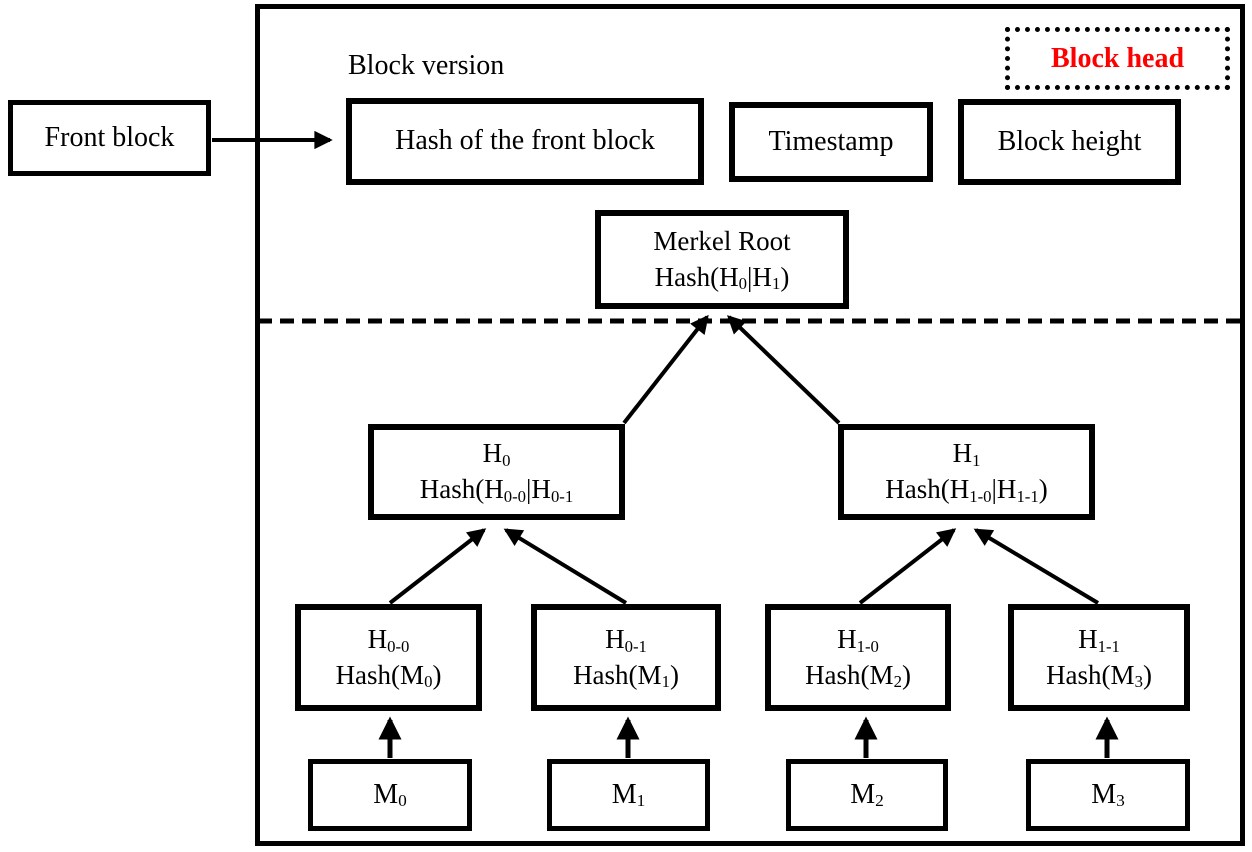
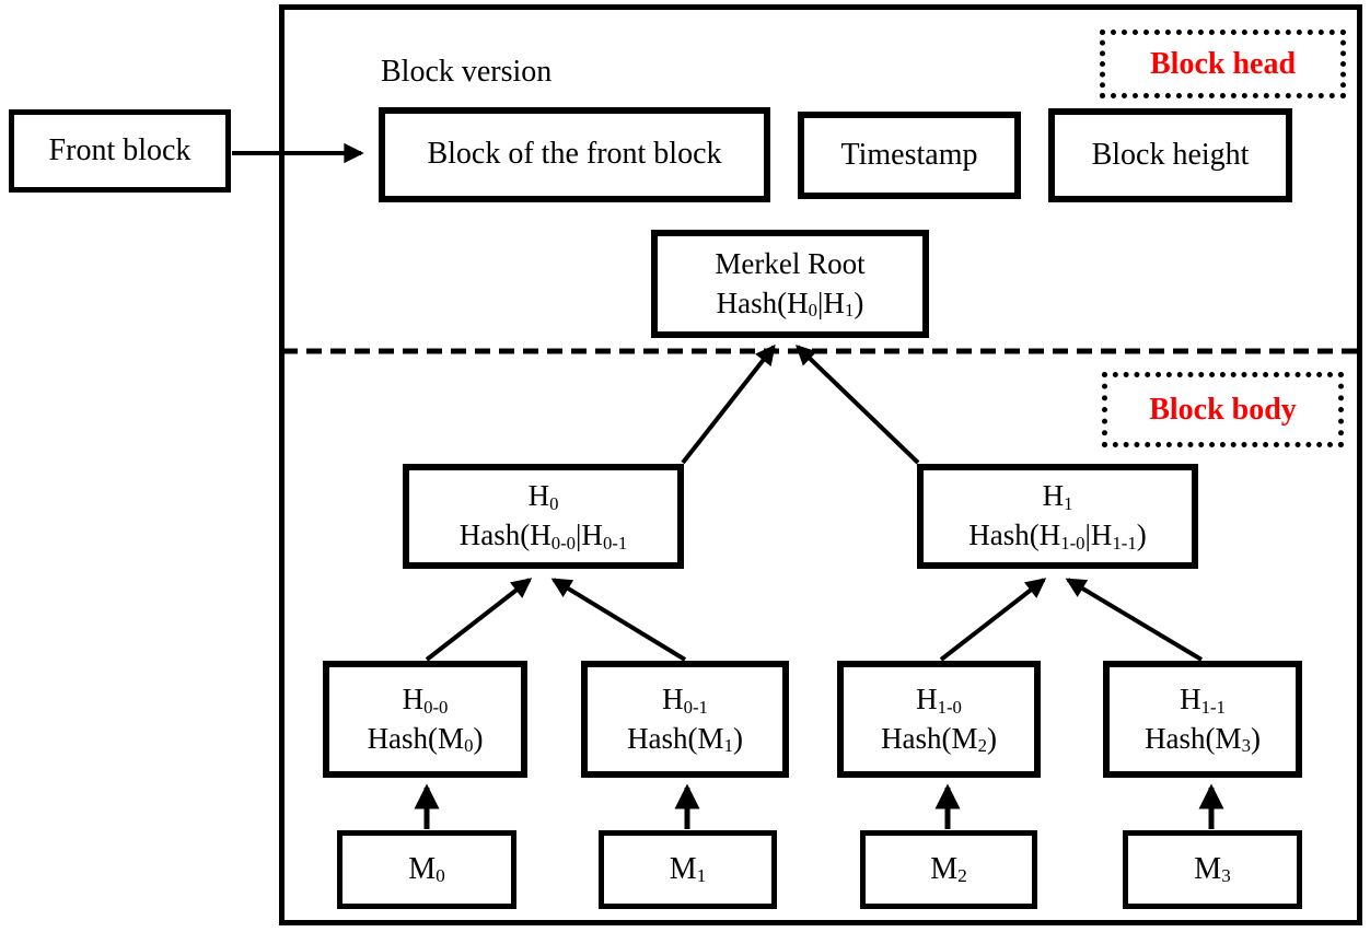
  Front block
  Block version
- Hash of the front block
+ Block of the front block
  Timestamp
  Block height
  Block head
  Merkel Root
  Hash(H0|H1)
+ Block body
  H0
  Hash(H0-0|H0-1
  H1
  Hash(H1-0|H1-1)
  H0-0
  Hash(M0)
  H0-1
  Hash(M1)
  H1-0
  Hash(M2)
  H1-1
  Hash(M3)
  M0
  M1
  M2
  M3
